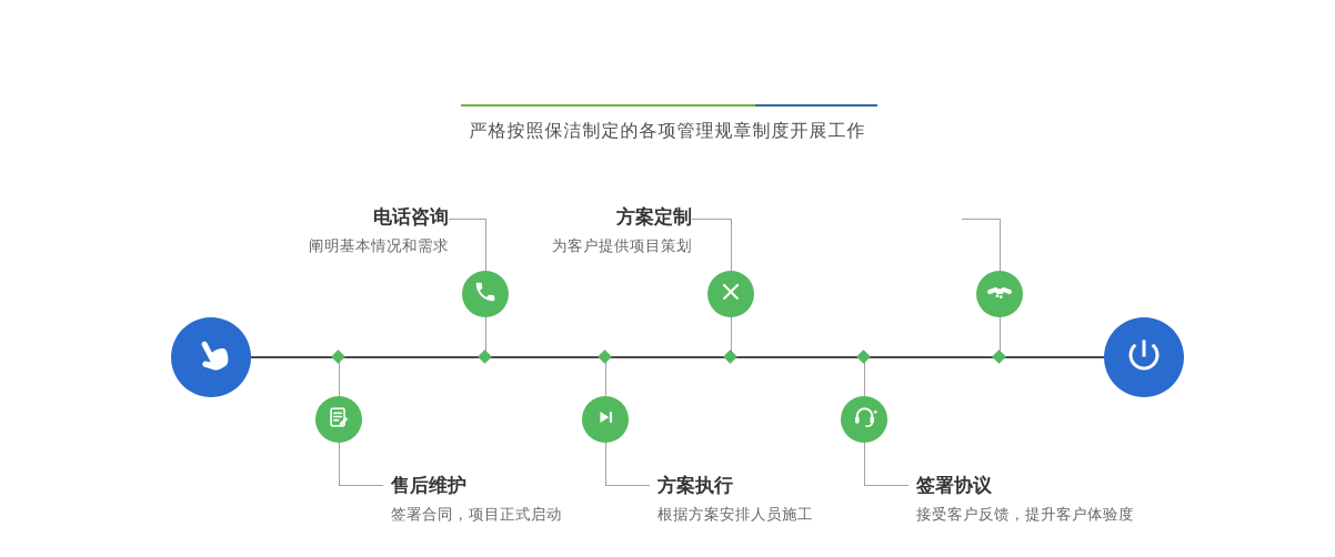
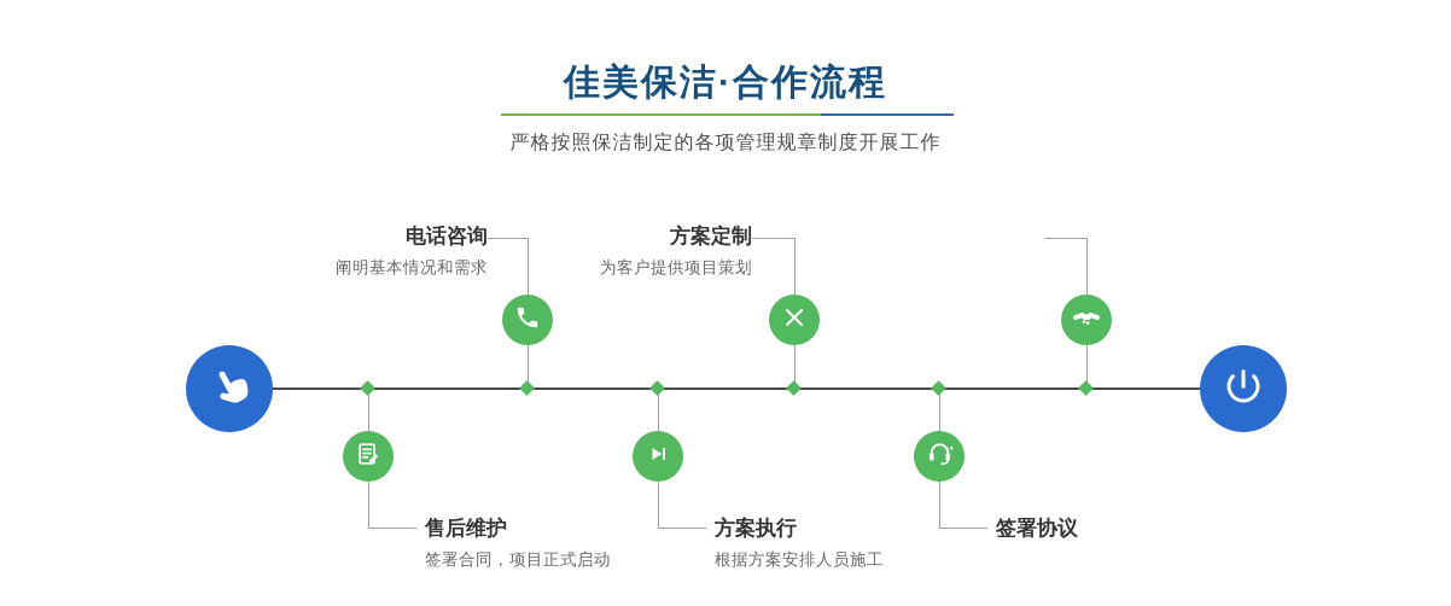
+ 佳美保洁·合作流程
  严格按照保洁制定的各项管理规章制度开展工作
  电话咨询
  阐明基本情况和需求
  方案定制
  为客户提供项目策划
  售后维护
  签署合同，项目正式启动
  方案执行
  根据方案安排人员施工
  签署协议
- 接受客户反馈，提升客户体验度
